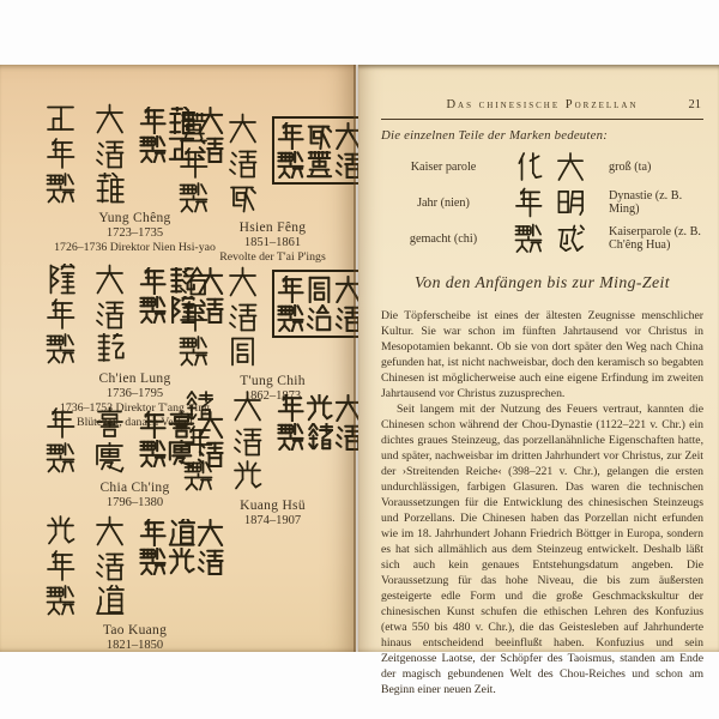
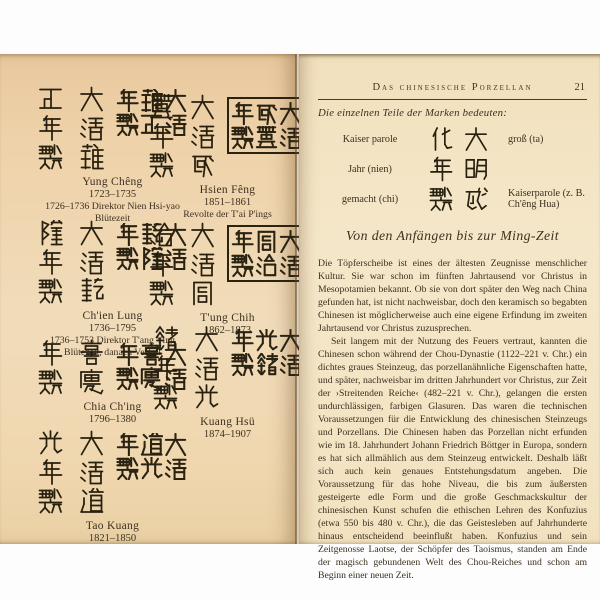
  Yung Chêng
  1723–1735
  1726–1736 Direktor Nien Hsi-yao
+ Blütezeit
  Hsien Fêng
  1851–1861
  Revolte der T'ai P'ings
  Ch'ien Lung
  1736–1795
  1736–175 Direktor T'angng
  T'ung Chih
  862–173
  Chia Ch'ing
  1796–1380
  Kuang Hsü
  1874–1907
  Tao Kuang
  1821–1850
  Das chinesische Porzellan
  21
  Die einzelnen Teile der Marken bedeuten:
  Kaiser parole
  groß (ta)
  Jahr (nien)
- Dynastie (z. B. Ming)
  gemacht (chi)
  Kaiserparole (z. B. Ch'êng Hua)
  Von den Anfängen bis zur Ming-Zeit
  Die Töpferscheibe ist eines der ältesten Zeugnisse menschlicher Kultur. Sie war schon im fünften Jahrtausend vor Christus in Mesopotamien bekannt. Ob sie von dort später den Weg nach China gefunden hat, ist nicht nachweisbar, doch den keramisch so begabten Chinesen ist möglicherweise auch eine eigene Erfindung im zweiten Jahrtausend vor Christus zuzusprechen.
- Seit langem mit der Nutzung des Feuers vertraut, kannten die Chinesen schon während der Chou-Dynastie (1122–221 v. Chr.) ein dichtes graues Steinzeug, das porzellanähnliche Eigenschaften hatte, und später, nachweisbar im dritten Jahrhundert vor Christus, zur Zeit der ›Streitenden Reiche‹ (398–221 v. Chr.), gelangen die ersten undurchlässigen, farbigen Glasuren. Das waren die technischen Voraussetzungen für die Entwicklung des chinesischen Steinzeugs und Porzellans. Die Chinesen haben das Porzellan nicht erfunden wie im 18. Jahrhundert Johann Friedrich Böttger in Europa, sondern es hat sich allmählich aus dem Steinzeug entwickelt. Deshalb läßt sich auch kein genaues Entstehungsdatum angeben. Die Voraussetzung für das hohe Niveau, die bis zum äußersten gesteigerte edle Form und die große Geschmackskultur der chinesischen Kunst schufen die ethischen Lehren des Konfuzius (etwa 550 bis 480 v. Chr.), die das Geistesleben auf Jahrhunderte hinaus entscheidend beeinflußt haben. Konfuzius und sein Zeitgenosse Laotse, der Schöpfer des Taoismus, standen am Ende der magisch gebundenen Welt des Chou-Reiches und schon am Beginn einer neuen Zeit.
+ Seit langem mit der Nutzung des Feuers vertraut, kannten die Chinesen schon während der Chou-Dynastie (1122–221 v. Chr.) ein dichtes graues Steinzeug, das porzellanähnliche Eigenschaften hatte, und später, nachweisbar im dritten Jahrhundert vor Christus, zur Zeit der ›Streitenden Reiche‹ (482–221 v. Chr.), gelangen die ersten undurchlässigen, farbigen Glasuren. Das waren die technischen Voraussetzungen für die Entwicklung des chinesischen Steinzeugs und Porzellans. Die Chinesen haben das Porzellan nicht erfunden wie im 18. Jahrhundert Johann Friedrich Böttger in Europa, sondern es hat sich allmählich aus dem Steinzeug entwickelt. Deshalb läßt sich auch kein genaues Entstehungsdatum angeben. Die Voraussetzung für das hohe Niveau, die bis zum äußersten gesteigerte edle Form und die große Geschmackskultur der chinesischen Kunst schufen die ethischen Lehren des Konfuzius (etwa 550 bis 480 v. Chr.), die das Geistesleben auf Jahrhunderte hinaus entscheidend beeinflußt haben. Konfuzius und sein Zeitgenosse Laotse, der Schöpfer des Taoismus, standen am Ende der magisch gebundenen Welt des Chou-Reiches und schon am Beginn einer neuen Zeit.
